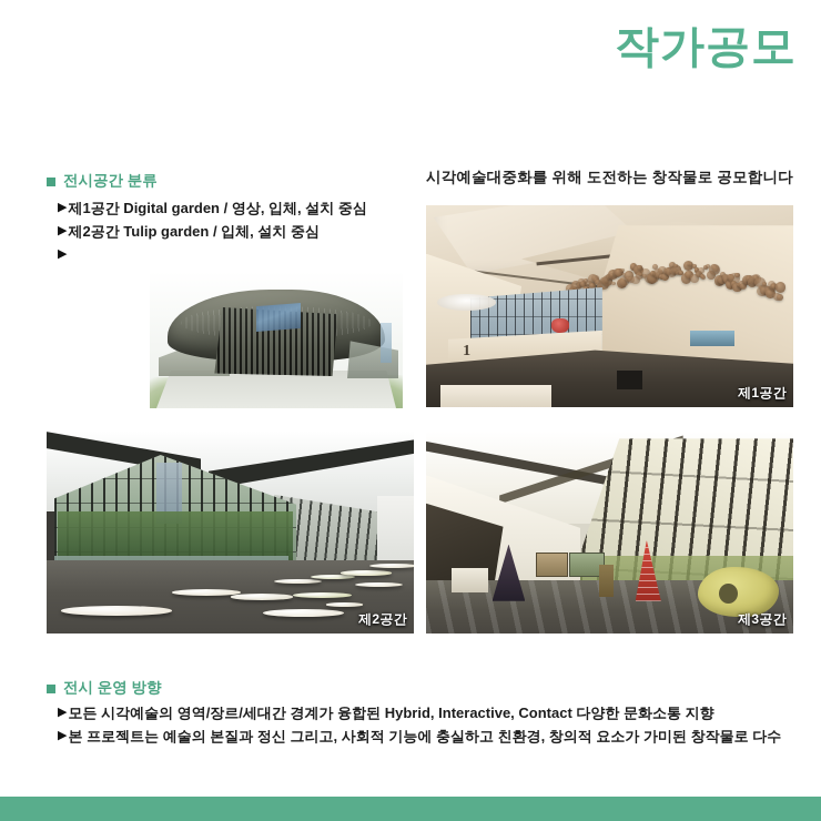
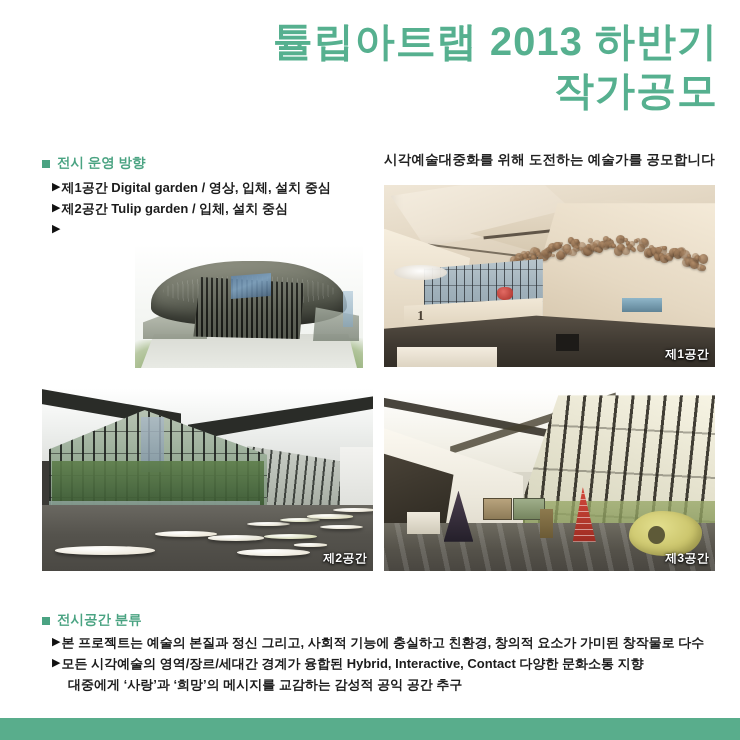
+ 튤립아트랩 2013 하반기
  작가공모
- 전시공간 분류
+ 전시 운영 방향
  ▶
  제1공간 Digital garden / 영상, 입체, 설치 중심
  ▶
  제2공간 Tulip garden / 입체, 설치 중심
  ▶
- 시각예술대중화를 위해 도전하는 창작물로 공모합니다
+ 시각예술대중화를 위해 도전하는 예술가를 공모합니다
  1
  제1공간
  제2공간
  제3공간
- 전시 운영 방향
+ 전시공간 분류
  ▶
- 모든 시각예술의 영역/장르/세대간 경계가 융합된 Hybrid, Interactive, Contact 다양한 문화소통 지향
+ 본 프로젝트는 예술의 본질과 정신 그리고, 사회적 기능에 충실하고 친환경, 창의적 요소가 가미된 창작물로 다수
  ▶
- 본 프로젝트는 예술의 본질과 정신 그리고, 사회적 기능에 충실하고 친환경, 창의적 요소가 가미된 창작물로 다수
+ 모든 시각예술의 영역/장르/세대간 경계가 융합된 Hybrid, Interactive, Contact 다양한 문화소통 지향
+ 대중에게 ‘사랑’과 ‘희망’의 메시지를 교감하는 감성적 공익 공간 추구
